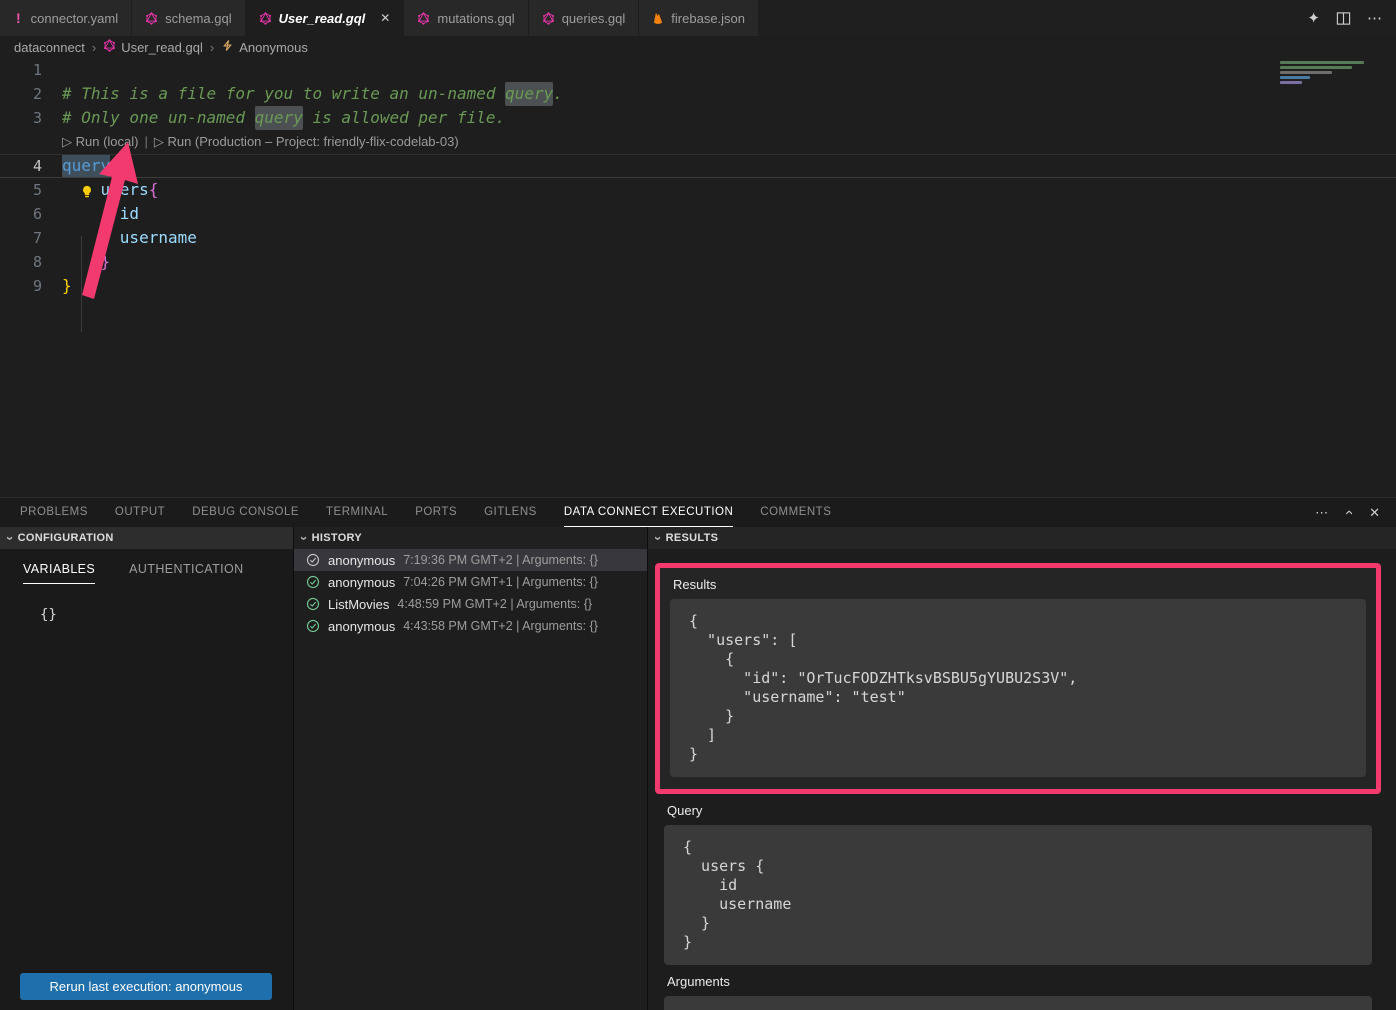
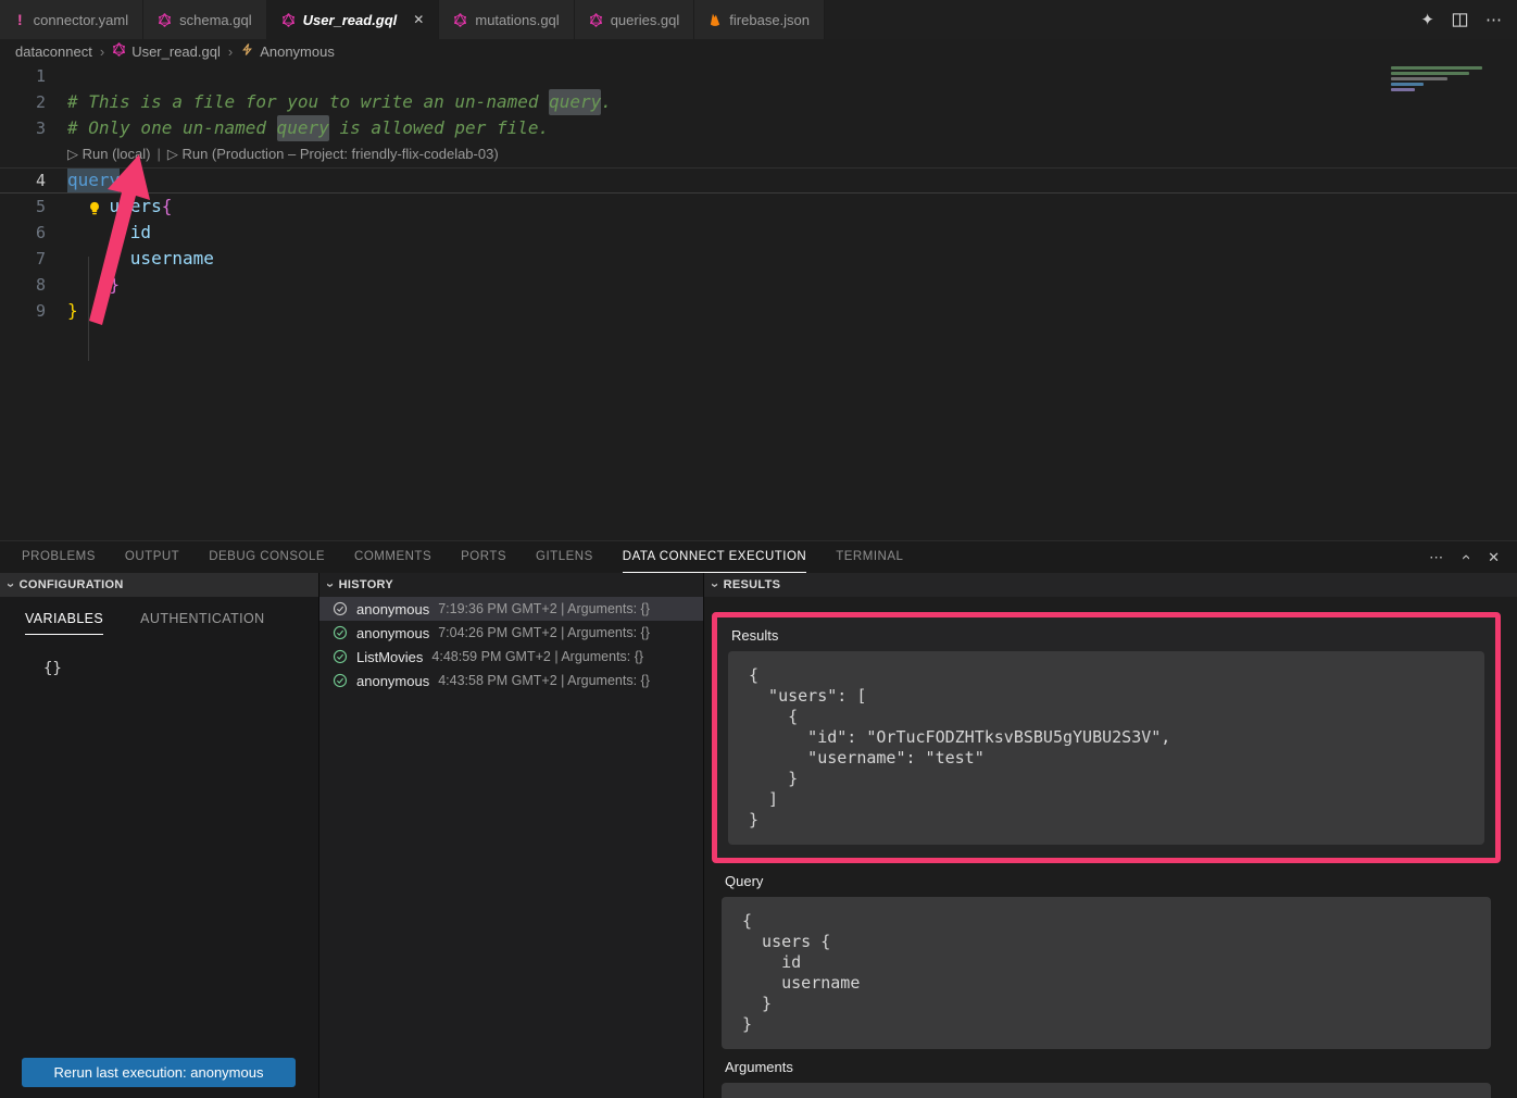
  !
  connector.yaml
  schema.gql
  User_read.gql
  ✕
  mutations.gql
  queries.gql
  firebase.json
  ✦
  ⋯
  dataconnect
  ›
  User_read.gql
  ›
  Anonymous
  1
  2
  # This is a file for you to write an un-named
  query
  .
  3
  # Only one un-named
  query
  is allowed per file.
  ▷ Run (local) | ▷ Run (Production – Project: friendly-flix-codelab-03)
  4
  query
  5
  uers
  {
  6
  id
  7
  username
  8
  }
  9
  }
  PROBLEMS
  OUTPUT
  DEBUG CONSOLE
- TERMINAL
+ COMMENTS
  PORTS
  GITLENS
  DATA CONNECT EXECUTION
- COMMENTS
+ TERMINAL
  ⋯
  ✕
  CONFIGURATION
  VARIABLES
  AUTHENTICATION
  {}
  Rerun last execution: anonymous
  HISTORY
  anonymous
  7:19:36 PM GMT+2 | Arguments: {}
  anonymous
- 7:04:26 PM GMT+1 | Arguments: {}
+ 7:04:26 PM GMT+2 | Arguments: {}
  ListMovies
  4:48:59 PM GMT+2 | Arguments: {}
  anonymous
  4:43:58 PM GMT+2 | Arguments: {}
  RESULTS
  Results
  {
  "users": [
  {
  "id": "OrTucFODZHTksvBSBU5gYUBU2S3V",
  "username": "test"
  }
  ]
  }
  Query
  {
  users {
  id
  username
  }
  }
  Arguments
